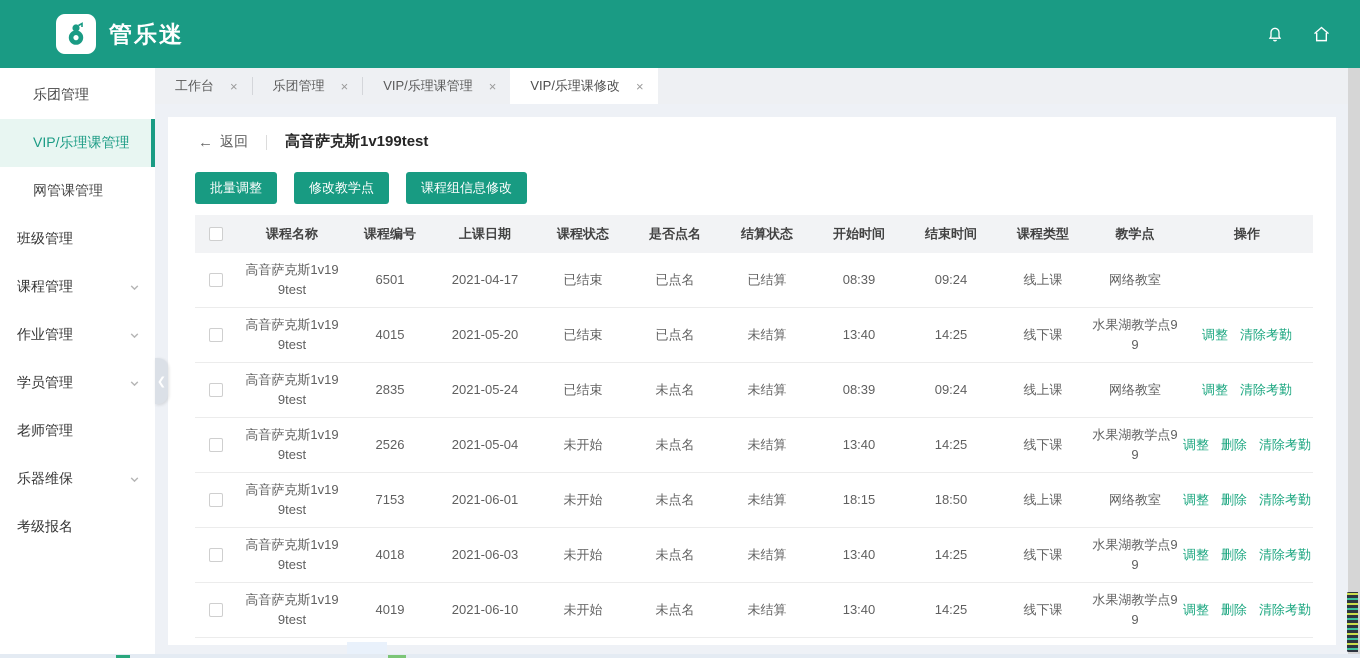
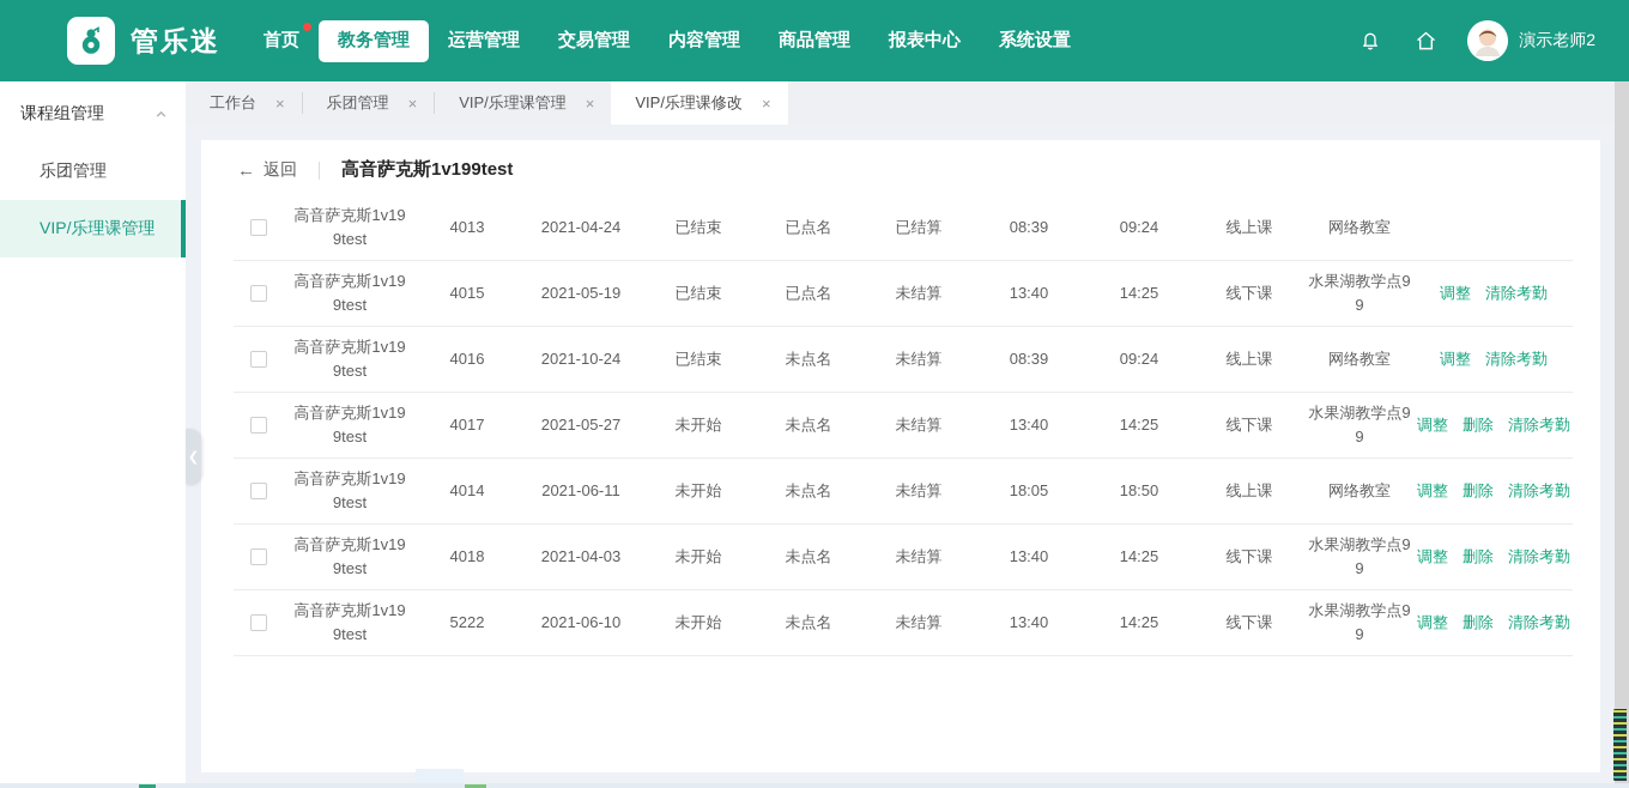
  管乐迷
+ 首页
+ 教务管理
+ 运营管理
+ 交易管理
+ 内容管理
+ 商品管理
+ 报表中心
+ 系统设置
+ 演示老师2
+ 课程组管理
  乐团管理
  VIP/乐理课管理
- 网管课管理
- 班级管理
- 课程管理
- 作业管理
- 学员管理
- 老师管理
- 乐器维保
- 考级报名
  ❮
  工作台
  ×
  乐团管理
  ×
  VIP/乐理课管理
  ×
  VIP/乐理课修改
  ×
  ←
  返回
  高音萨克斯1v199test
- 批量调整
- 修改教学点
- 课程组信息修改
- 课程名称
- 课程编号
- 上课日期
- 课程状态
- 是否点名
- 结算状态
- 开始时间
- 结束时间
- 课程类型
- 教学点
- 操作
  高音萨克斯1v199test
- 6501
+ 4013
- 2021-04-17
+ 2021-04-24
  已结束
  已点名
  已结算
  08:39
  09:24
  线上课
  网络教室
  高音萨克斯1v199test
  4015
- 2021-05-20
+ 2021-05-19
  已结束
  已点名
  未结算
  13:40
  14:25
  线下课
  水果湖教学点99
  调整
  清除考勤
  高音萨克斯1v199test
- 2835
+ 4016
- 2021-05-24
+ 2021-10-24
  已结束
  未点名
  未结算
  08:39
  09:24
  线上课
  网络教室
  调整
  清除考勤
  高音萨克斯1v199test
- 2526
+ 4017
- 2021-05-04
+ 2021-05-27
  未开始
  未点名
  未结算
  13:40
  14:25
  线下课
  水果湖教学点99
  调整
  删除
  清除考勤
  高音萨克斯1v199test
- 7153
+ 4014
- 2021-06-01
+ 2021-06-11
  未开始
  未点名
  未结算
- 18:15
+ 18:05
  18:50
  线上课
  网络教室
  调整
  删除
  清除考勤
  高音萨克斯1v199test
  4018
- 2021-06-03
+ 2021-04-03
  未开始
  未点名
  未结算
  13:40
  14:25
  线下课
  水果湖教学点99
  调整
  删除
  清除考勤
  高音萨克斯1v199test
- 4019
+ 5222
  2021-06-10
  未开始
  未点名
  未结算
  13:40
  14:25
  线下课
  水果湖教学点99
  调整
  删除
  清除考勤
